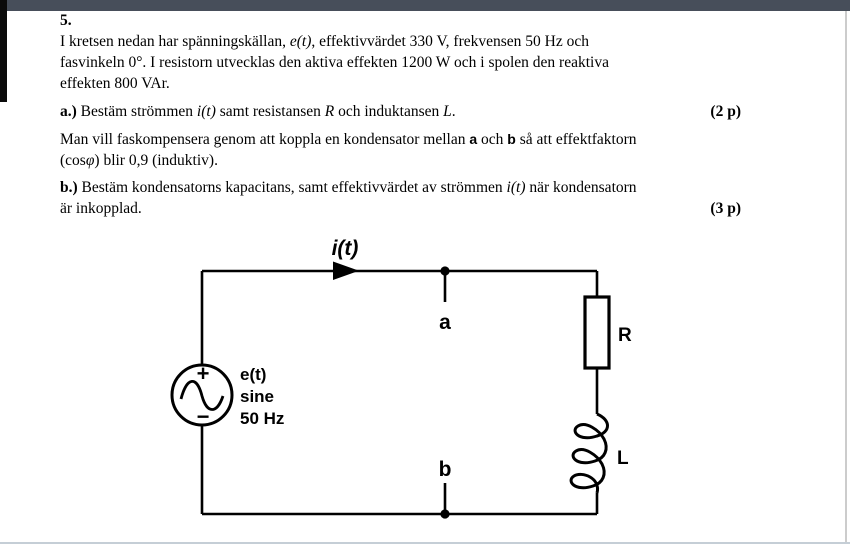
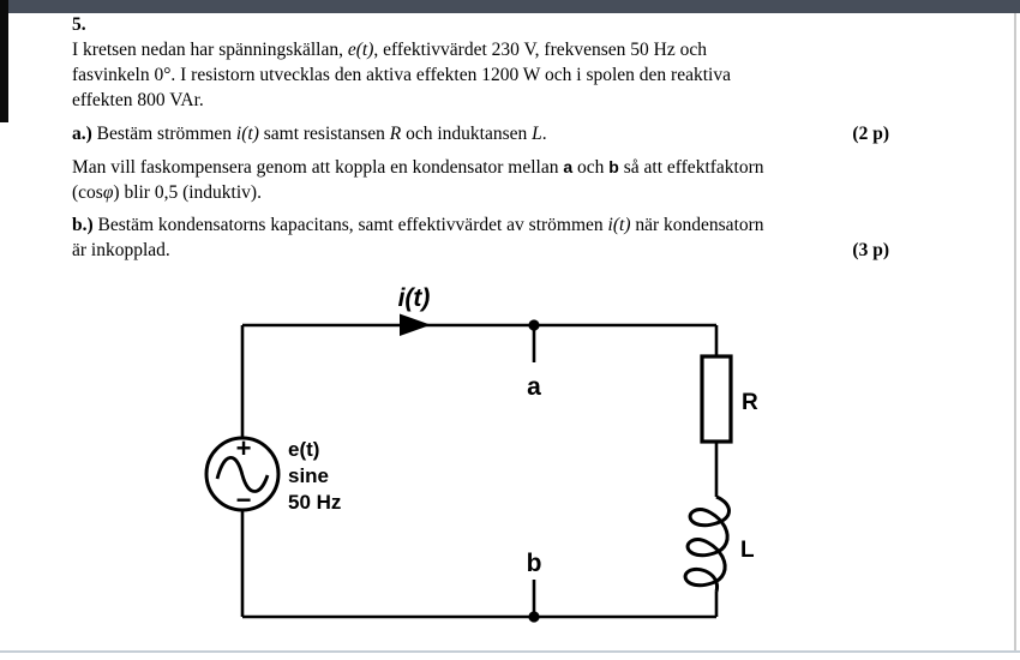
  5.
- I kretsen nedan har spänningskällan, e(t), effektivvärdet 330 V, frekvensen 50 Hz och
+ I kretsen nedan har spänningskällan, e(t), effektivvärdet 230 V, frekvensen 50 Hz och
  fasvinkeln 0°. I resistorn utvecklas den aktiva effekten 1200 W och i spolen den reaktiva
  effekten 800 VAr.
  a.) Bestäm strömmen i(t) samt resistansen R och induktansen L.
  (2 p)
  Man vill faskompensera genom att koppla en kondensator mellan a och b så att effektfaktorn
- (cosφ) blir 0,9 (induktiv).
+ (cosφ) blir 0,5 (induktiv).
  b.) Bestäm kondensatorns kapacitans, samt effektivvärdet av strömmen i(t) när kondensatorn
  är inkopplad.
  (3 p)
  +
  −
  i(t)
  a
  b
  R
  L
  e(t)
  sine
  50 Hz
